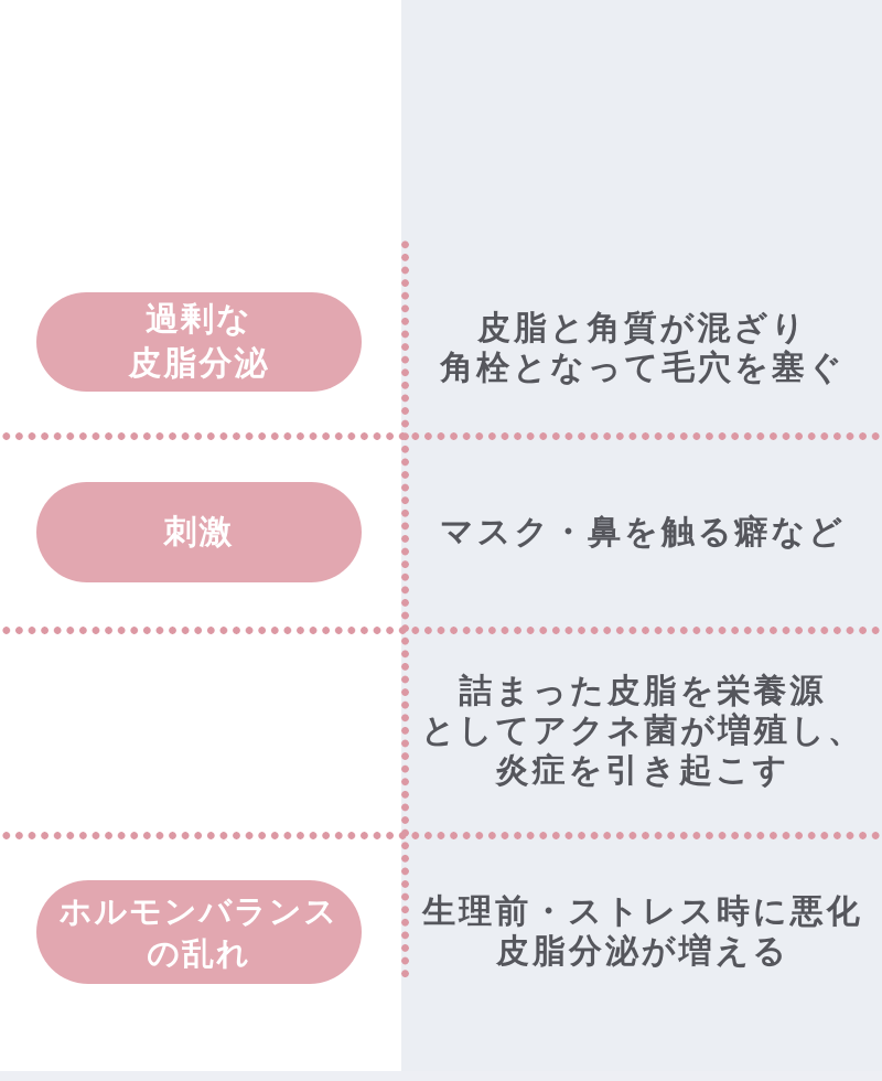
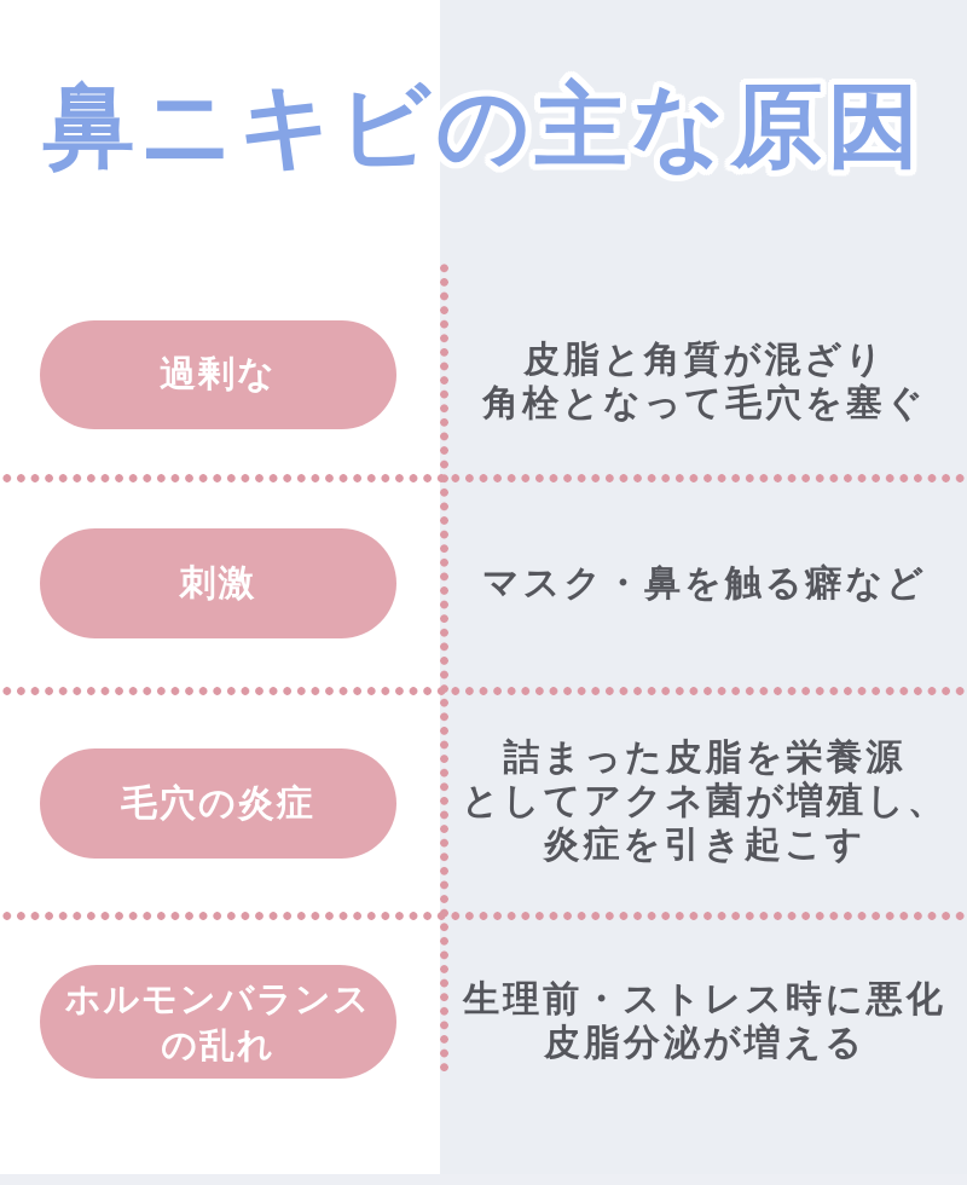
+ 鼻ニキビの主な原因
  過剰な
- 皮脂分泌
  皮脂と角質が混ざり
  角栓となって毛穴を塞ぐ
  刺激
  マスク・鼻を触る癖など
+ 毛穴の炎症
  詰まった皮脂を栄養源
  としてアクネ菌が増殖し、
  炎症を引き起こす
  ホルモンバランス
  の乱れ
  生理前・ストレス時に悪化
  皮脂分泌が増える
